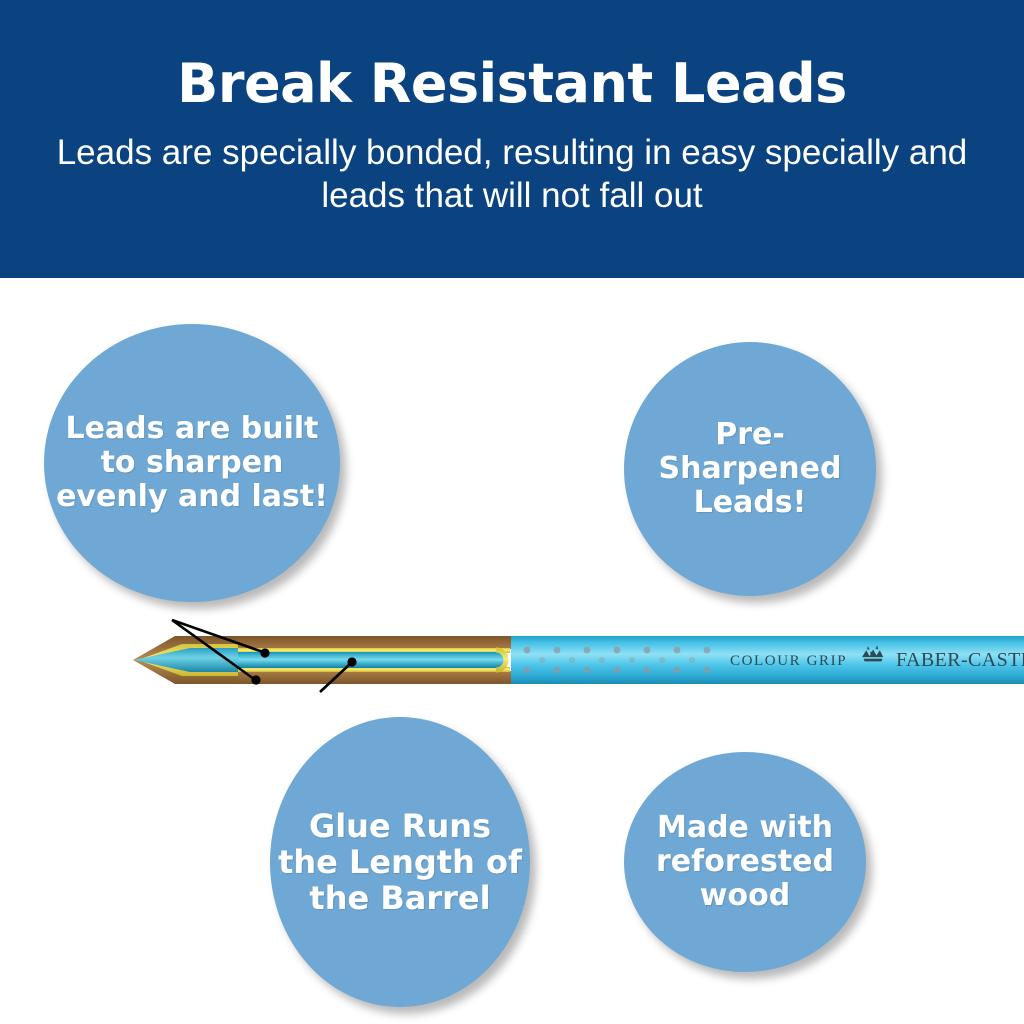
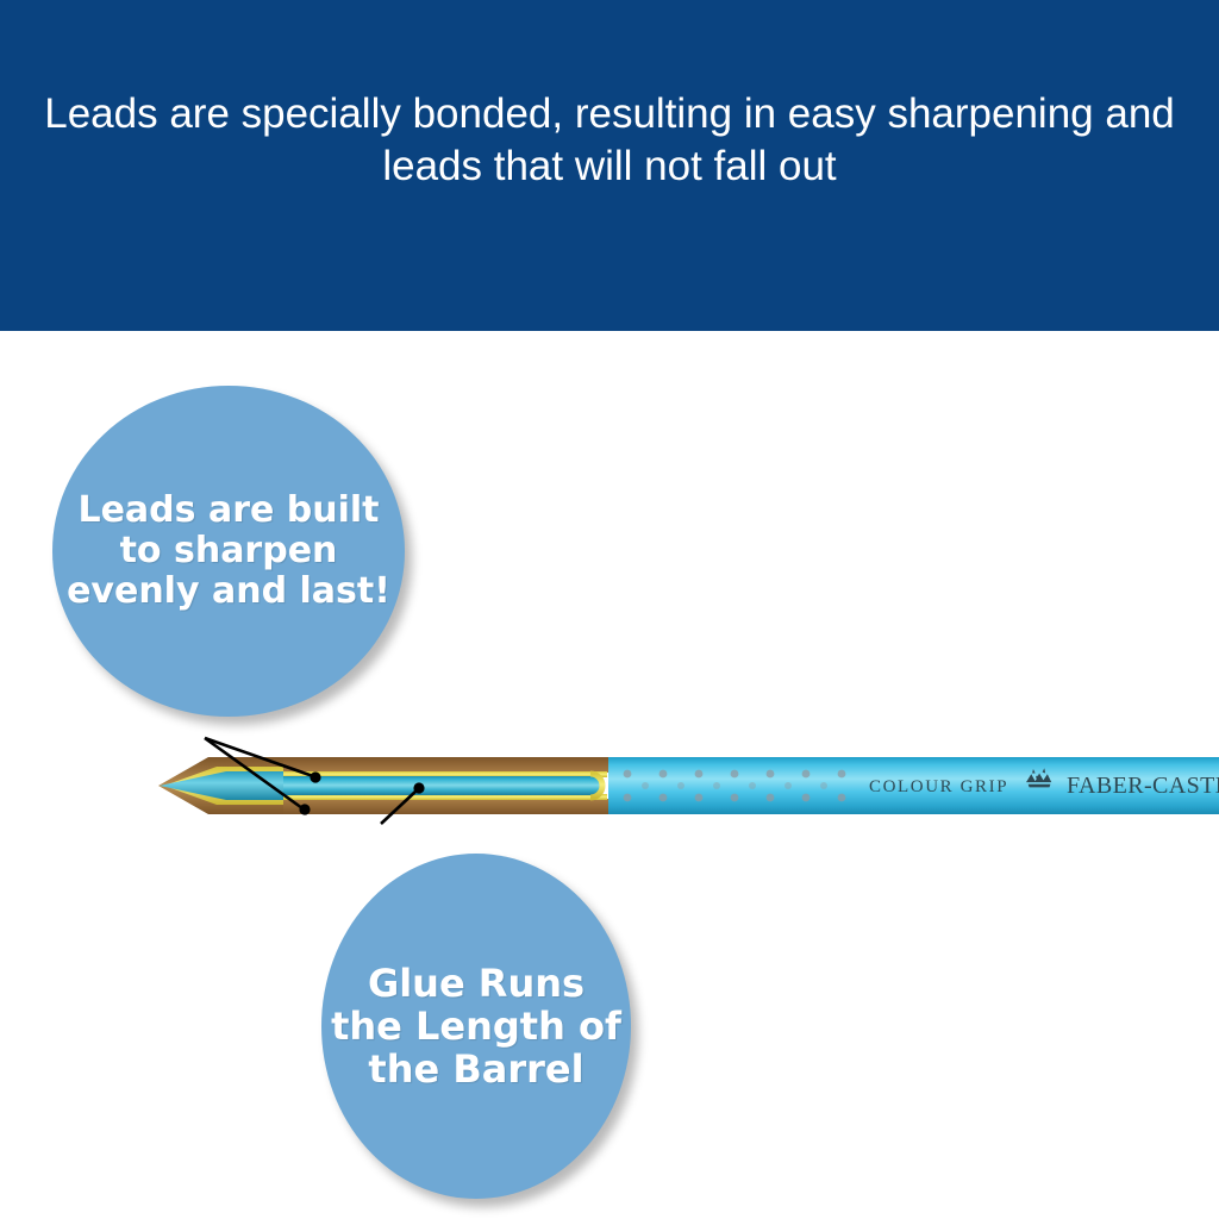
- Break Resistant Leads
- Leads are specially bonded, resulting in easy specially and leads that will not fall out
+ Leads are specially bonded, resulting in easy sharpening and leads that will not fall out
  COLOUR GRIP
  FABER-CAST
  Leads are built to sharpen evenly and last!
- Pre-Sharpened Leads!
  Glue Runs the Length of the Barrel
- Made with reforested wood
